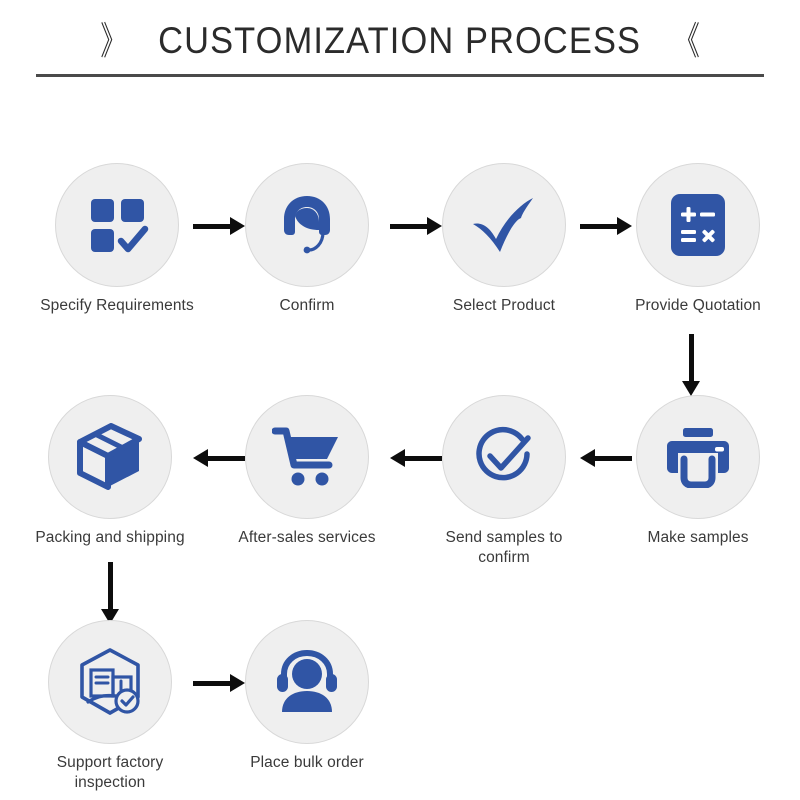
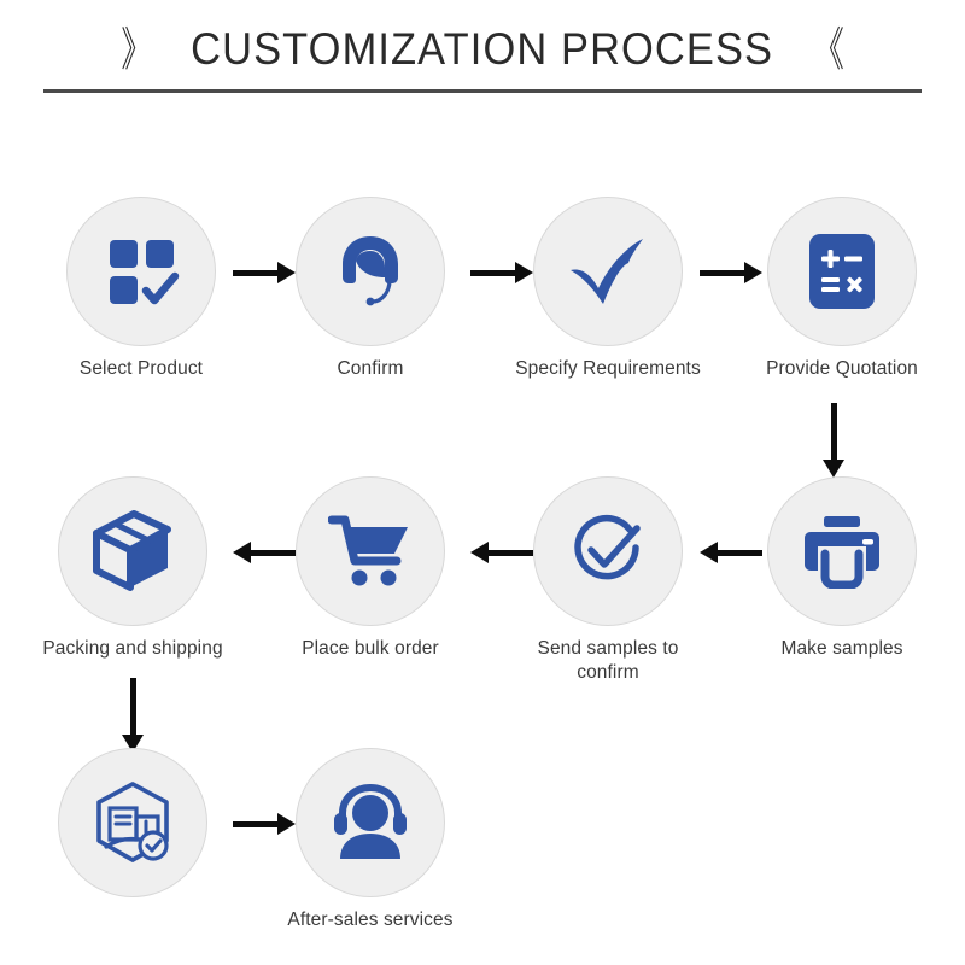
  》
  CUSTOMIZATION PROCESS
  《
- Specify Requirements
+ Select Product
  Confirm
- Select Product
+ Specify Requirements
  Provide Quotation
  Packing and shipping
- After-sales services
+ Place bulk order
  Send samples to confirm
  Make samples
- Support factory
- inspection
- Place bulk order
+ After-sales services
